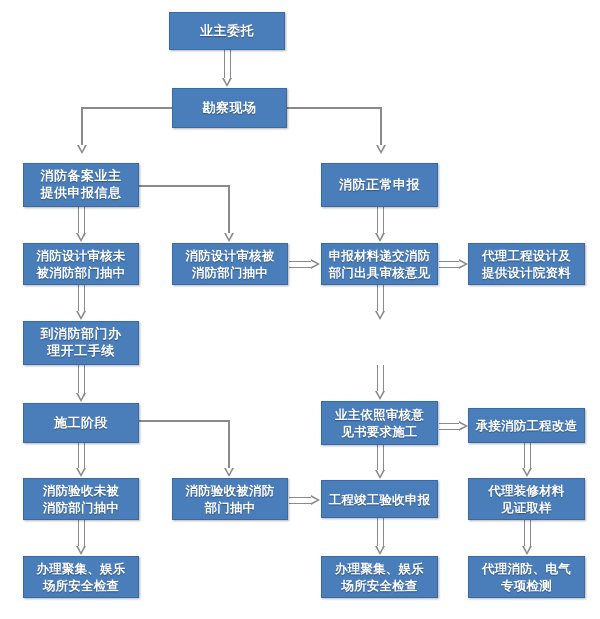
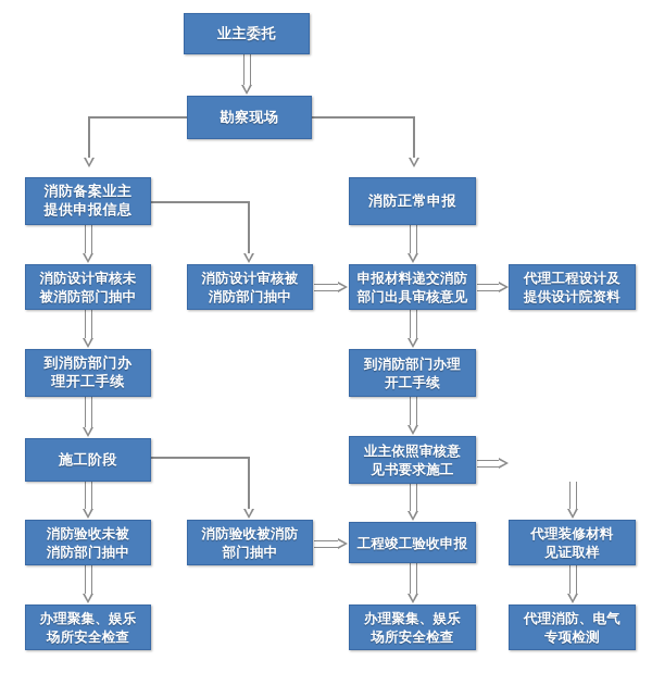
  业主委托
  勘察现场
  消防备案业主
  提供申报信息
  消防正常申报
  消防设计审核未
  被消防部门抽中
  消防设计审核被
  消防部门抽中
  申报材料递交消防
  部门出具审核意见
  代理工程设计及
  提供设计院资料
  到消防部门办
  理开工手续
+ 到消防部门办理
+ 开工手续
  施工阶段
  业主依照审核意
  见书要求施工
- 承接消防工程改造
  消防验收未被
  消防部门抽中
  消防验收被消防
  部门抽中
  工程竣工验收申报
  代理装修材料
  见证取样
  办理聚集、娱乐
  场所安全检查
  办理聚集、娱乐
  场所安全检查
  代理消防、电气
  专项检测
